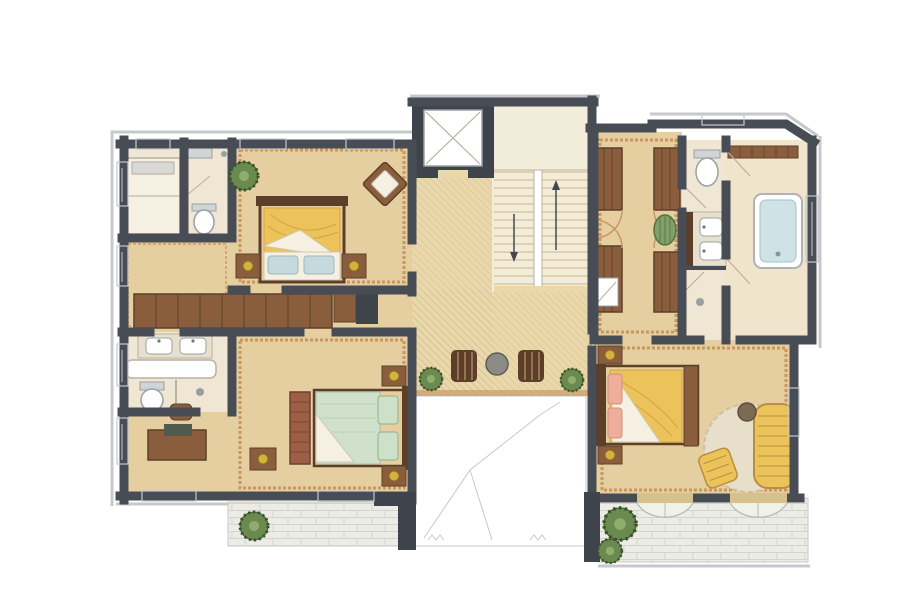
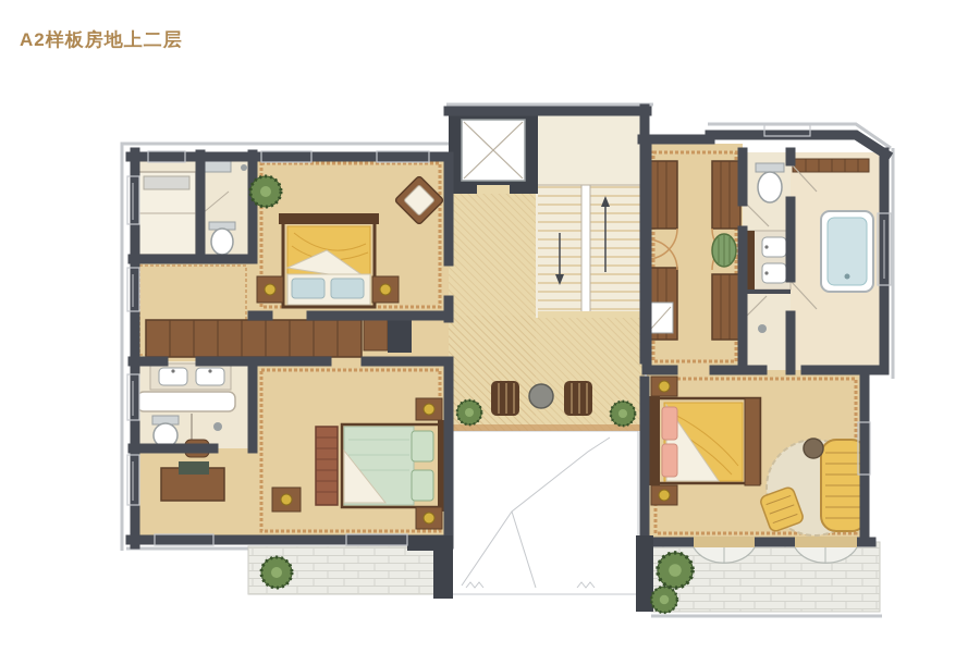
+ A2样板房地上二层
